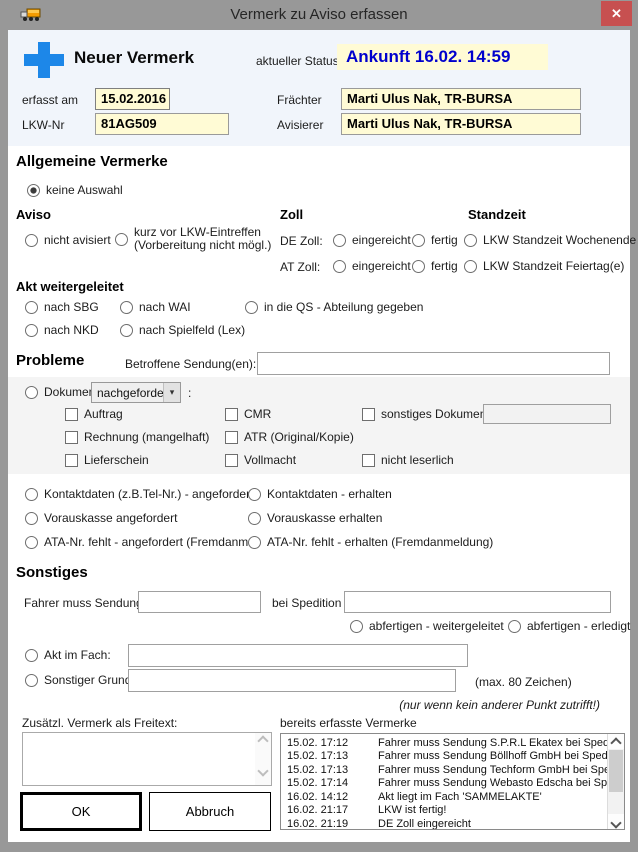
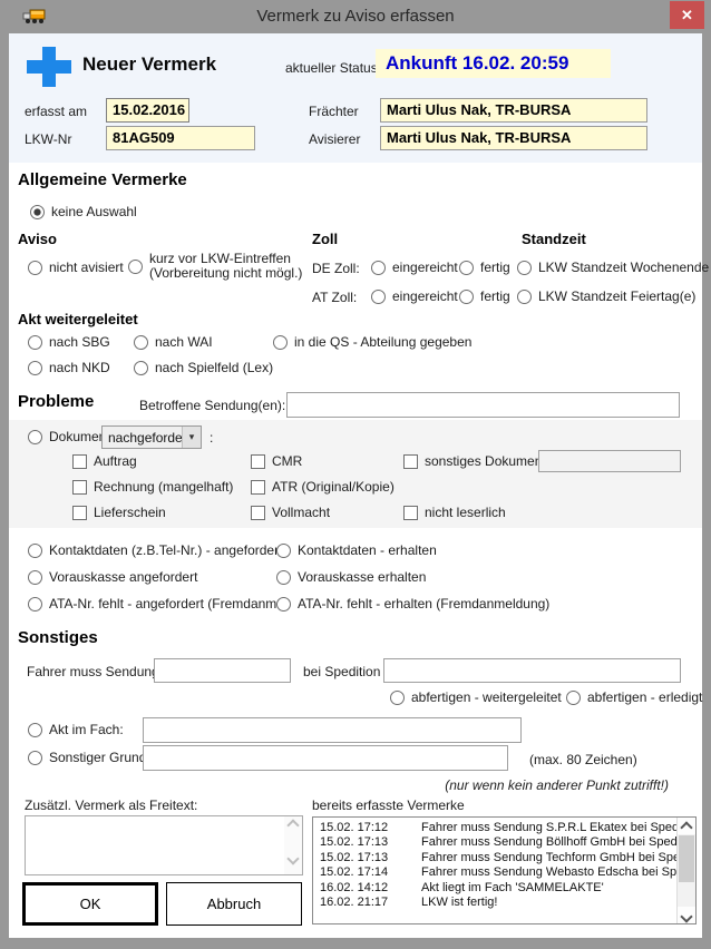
  Vermerk zu Aviso erfassen
  ✕
  Neuer Vermerk
  aktueller Status
- Ankunft 16.02. 14:59
+ Ankunft 16.02. 20:59
  erfasst am
  15.02.2016
  Frächter
  Marti Ulus Nak, TR-BURSA
  LKW-Nr
  81AG509
  Avisierer
  Marti Ulus Nak, TR-BURSA
  Allgemeine Vermerke
  keine Auswahl
  Aviso
  Zoll
  Standzeit
  nicht avisiert
  kurz vor LKW-Eintreffen
  (Vorbereitung nicht mögl.)
  DE Zoll:
  eingereicht
  fertig
  AT Zoll:
  eingereicht
  fertig
  LKW Standzeit Wochenende
  LKW Standzeit Feiertag(e)
  Akt weitergeleitet
  nach SBG
  nach WAI
  in die QS - Abteilung gegeben
  nach NKD
  nach Spielfeld (Lex)
  Probleme
  Betroffene Sendung(en):
  nachgeforde
  ▾
  :
  Auftrag
  CMR
  sonstiges Dokume
  Rechnung (mangelhaft)
  ATR (Original/Kopie)
  Lieferschein
  Vollmacht
  nicht leserlich
  Kontaktdaten (z.B.Tel-Nr.) - angeforde
  Kontaktdaten - erhalten
  Vorauskasse angefordert
  Vorauskasse erhalten
  ATA-Nr. fehlt - angefordert (Fremdanm
  ATA-Nr. fehlt - erhalten (Fremdanmeldung)
  Sonstiges
  Fahrer muss Sendun
  bei Spedition
  abfertigen - weitergeleitet
  abfertigen - erledigt
  Akt im Fach:
  Sonstiger Grun
  (max. 80 Zeichen)
  (nur wenn kein anderer Punkt zutrifft!)
  Zusätzl. Vermerk als Freitext:
  bereits erfasste Vermerke
  15.02. 17:12
  Fahrer muss Sendung S.P.R.L Ekatex bei Spe
  15.02. 17:13
  Fahrer muss Sendung Böllhoff GmbH bei Sped
  15.02. 17:13
  Fahrer muss Sendung Techform GmbH bei Sp
  15.02. 17:14
  Fahrer muss Sendung Webasto Edscha bei Sp
  16.02. 14:12
  Akt liegt im Fach 'SAMMELAKTE'
  16.02. 21:17
  LKW ist fertig!
- 16.02. 21:19
- DE Zoll eingereicht
  OK
  Abbruch
